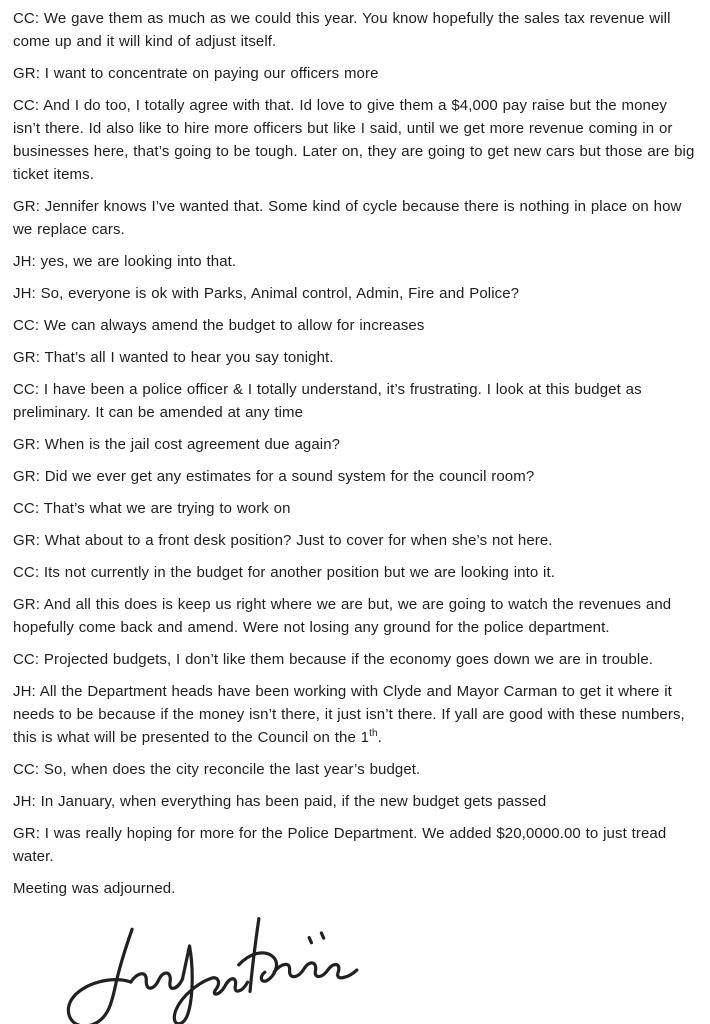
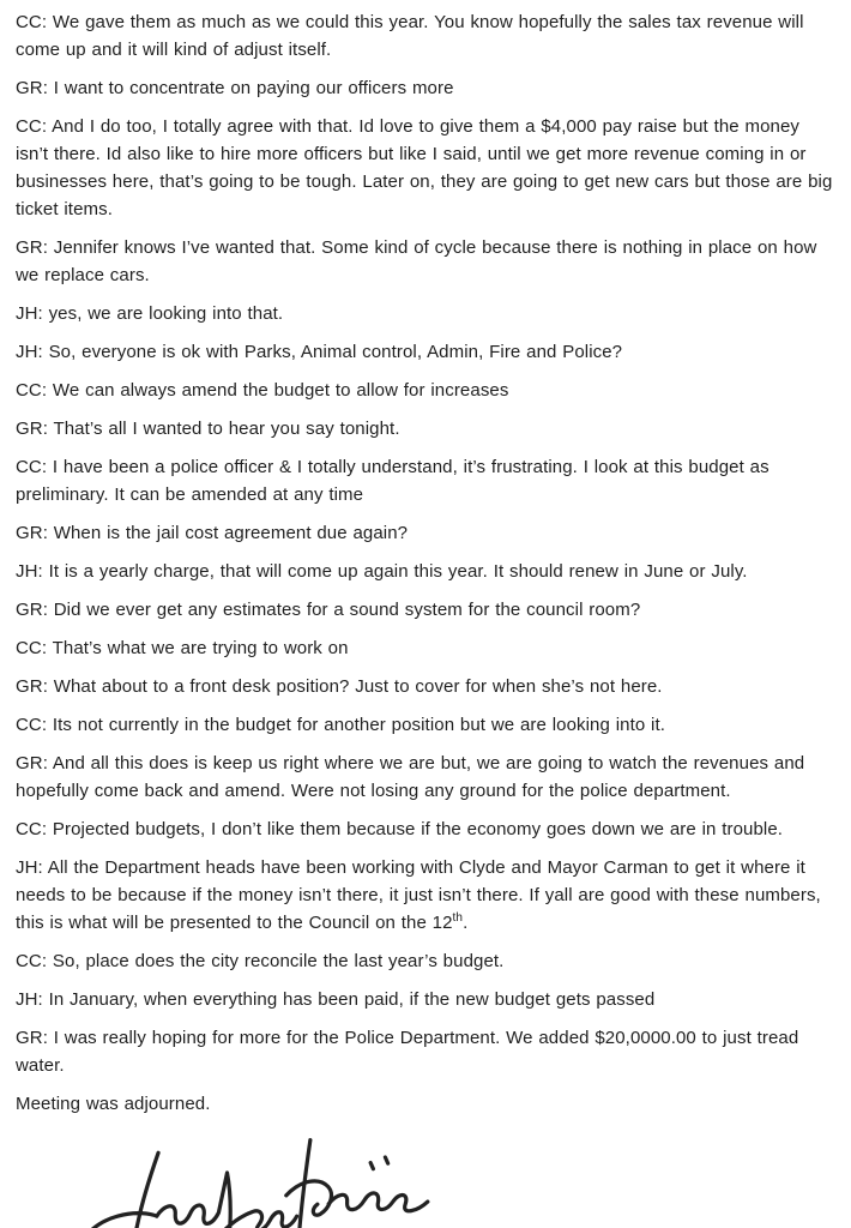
  CC: We gave them as much as we could this year. You know hopefully the sales tax revenue will come up and it will kind of adjust itself.
  GR: I want to concentrate on paying our officers more
  CC: And I do too, I totally agree with that. Id love to give them a $4,000 pay raise but the money isn’t there. Id also like to hire more officers but like I said, until we get more revenue coming in or businesses here, that’s going to be tough. Later on, they are going to get new cars but those are big ticket items.
  GR: Jennifer knows I’ve wanted that. Some kind of cycle because there is nothing in place on how we replace cars.
  JH: yes, we are looking into that.
  JH: So, everyone is ok with Parks, Animal control, Admin, Fire and Police?
  CC: We can always amend the budget to allow for increases
  GR: That’s all I wanted to hear you say tonight.
  CC: I have been a police officer & I totally understand, it’s frustrating. I look at this budget as preliminary. It can be amended at any time
  GR: When is the jail cost agreement due again?
+ JH: It is a yearly charge, that will come up again this year. It should renew in June or July.
  GR: Did we ever get any estimates for a sound system for the council room?
  CC: That’s what we are trying to work on
  GR: What about to a front desk position? Just to cover for when she’s not here.
  CC: Its not currently in the budget for another position but we are looking into it.
  GR: And all this does is keep us right where we are but, we are going to watch the revenues and hopefully come back and amend. Were not losing any ground for the police department.
  CC: Projected budgets, I don’t like them because if the economy goes down we are in trouble.
- JH: All the Department heads have been working with Clyde and Mayor Carman to get it where it needs to be because if the money isn’t there, it just isn’t there. If yall are good with these numbers, this is what will be presented to the Council on the 1th.
+ JH: All the Department heads have been working with Clyde and Mayor Carman to get it where it needs to be because if the money isn’t there, it just isn’t there. If yall are good with these numbers, this is what will be presented to the Council on the 12th.
- CC: So, when does the city reconcile the last year’s budget.
+ CC: So, place does the city reconcile the last year’s budget.
  JH: In January, when everything has been paid, if the new budget gets passed
  GR: I was really hoping for more for the Police Department. We added $20,0000.00 to just tread water.
  Meeting was adjourned.
